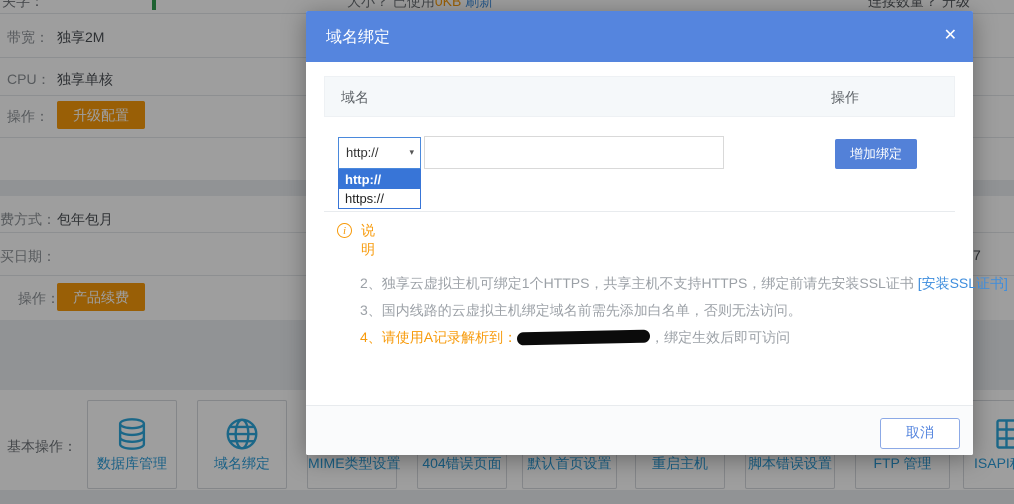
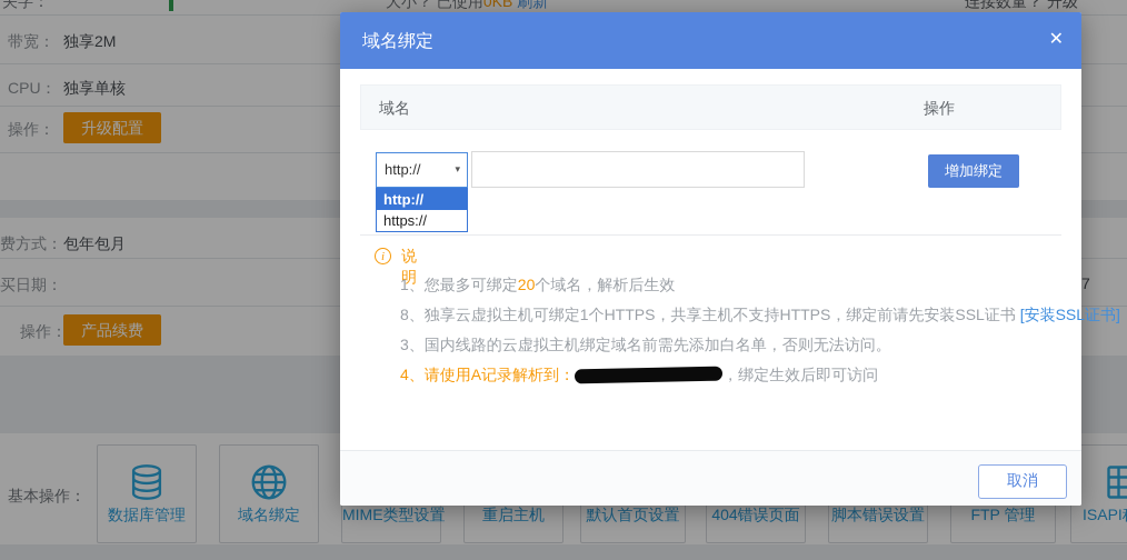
  关字：
  大小？ 已使用0KB 刷新
  连接数量？ 升级
  带宽：
  独享2M
  CPU：
  独享单核
  操作：
  升级配置
  费方式：
  包年包月
  买日期：
  操作：
  产品续费
  7
  基本操作：
  数据库管理
  域名绑定
  MIME类型设置
- 404错误页面
+ 重启主机
  默认首页设置
- 重启主机
+ 404错误页面
  脚本错误设置
  FTP 管理
  ISAPI
  域名绑定
  ✕
  域名
  操作
  http://
  ▾
  增加绑定
  http://
  https://
  i
  说明
+ 1、您最多可绑定20个域名，解析后生效
- 2、独享云虚拟主机可绑定1个HTTPS，共享主机不支持HTTPS，绑定前请先安装SSL证书 [安装SSL证书]
+ 8、独享云虚拟主机可绑定1个HTTPS，共享主机不支持HTTPS，绑定前请先安装SSL证书 [安装SSL证书]
  3、国内线路的云虚拟主机绑定域名前需先添加白名单，否则无法访问。
  4、请使用A记录解析到： ，绑定生效后即可访问
  取消
